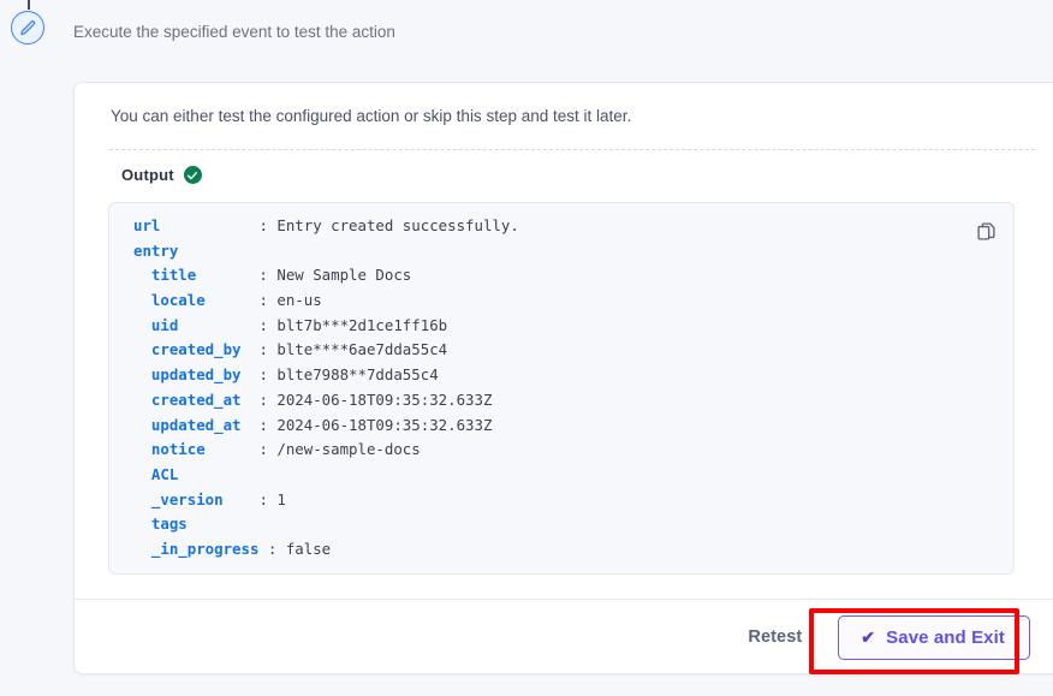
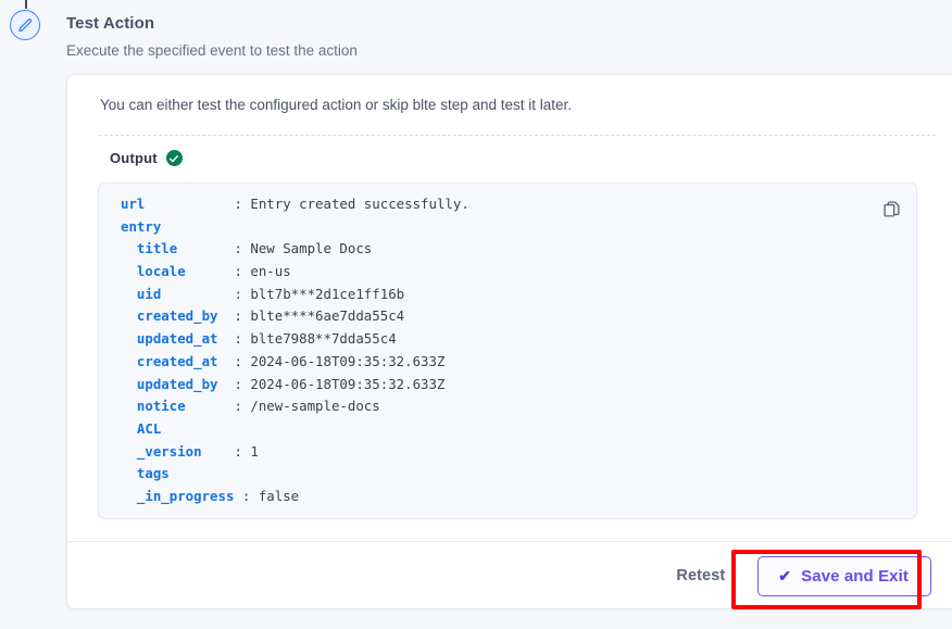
+ Test Action
  Execute the specified event to test the action
- You can either test the configured action or skip this step and test it later.
+ You can either test the configured action or skip blte step and test it later.
  Output
  url : Entry created successfully.
  entry
  title : New Sample Docs
  locale : en-us
  uid : blt7b***2d1ce1ff16b
  created_by : blte****6ae7dda55c4
- updated_by : blte7988**7dda55c4
+ updated_at : blte7988**7dda55c4
  created_at : 2024-06-18T09:35:32.633Z
- updated_at : 2024-06-18T09:35:32.633Z
+ updated_by : 2024-06-18T09:35:32.633Z
  notice : /new-sample-docs
  ACL
  _version : 1
  tags
  _in_progress : false
  Retest
  ✔
  Save and Exit
